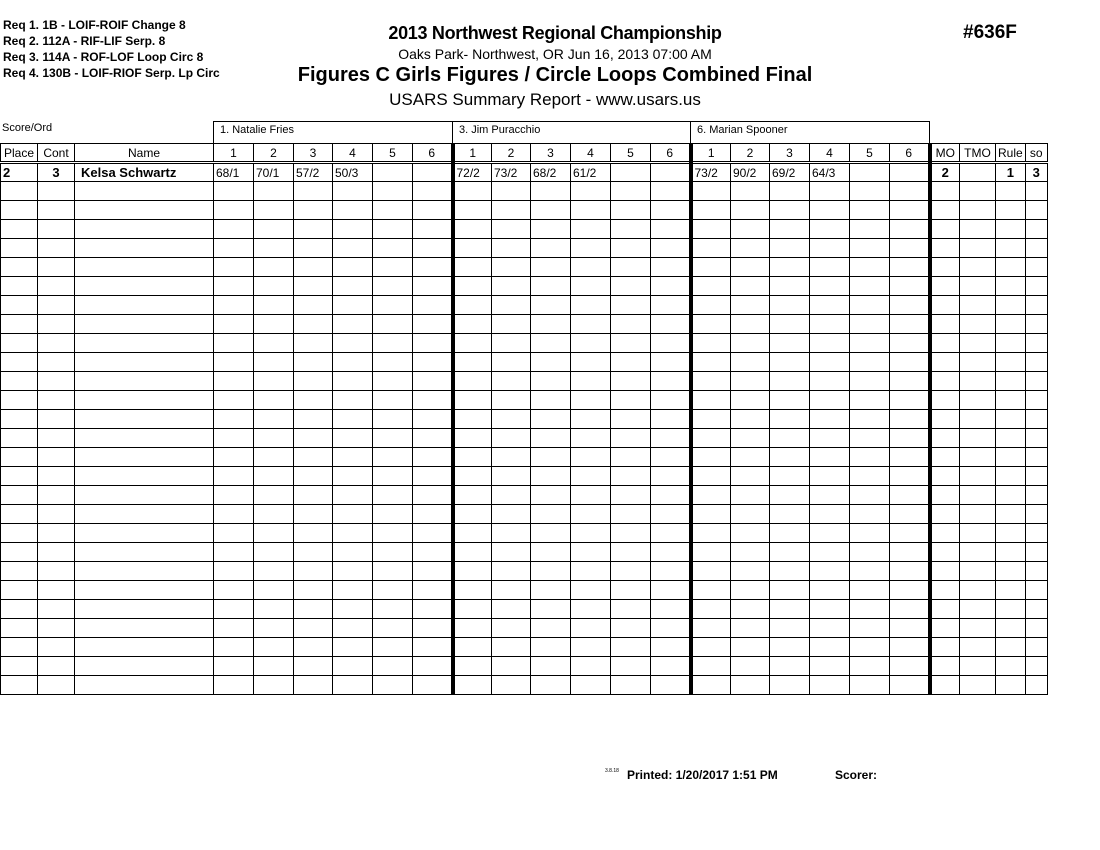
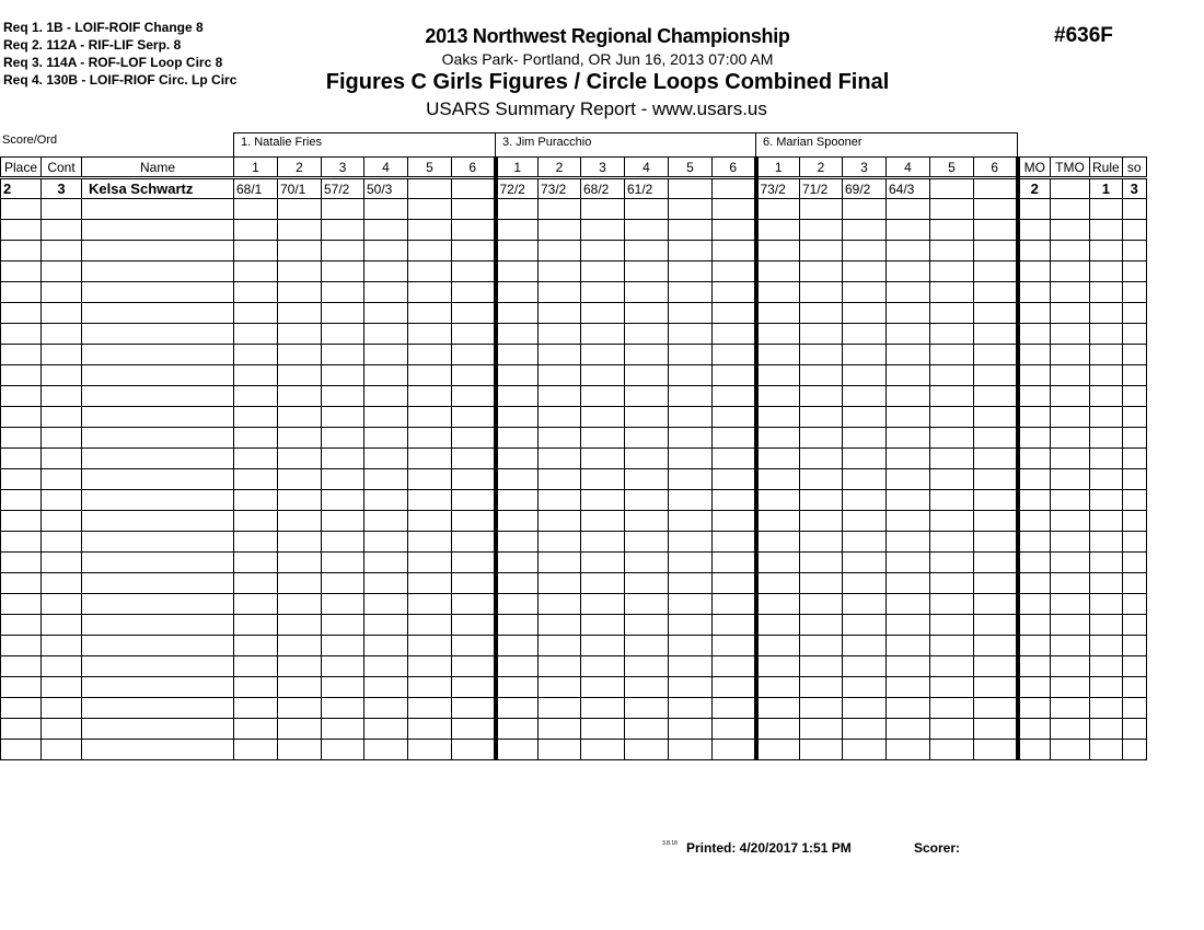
  Req 1. 1B - LOIF-ROIF Change 8
  Req 2. 112A - RIF-LIF Serp. 8
  Req 3. 114A - ROF-LOF Loop Circ 8
- Req 4. 130B - LOIF-RIOF Serp. Lp Circ
+ Req 4. 130B - LOIF-RIOF Circ. Lp Circ
  2013 Northwest Regional Championship
- Oaks Park- Northwest, OR Jun 16, 2013 07:00 AM
+ Oaks Park- Portland, OR Jun 16, 2013 07:00 AM
  Figures C Girls Figures / Circle Loops Combined Final
  USARS Summary Report - www.usars.us
  #636F
  Score/Ord
  1. Natalie Fries
  3. Jim Puracchio
  6. Marian Spooner
  Place	Cont	Name	1	2	3	4	5	6	1	2	3	4	5	6	1	2	3	4	5	6	MO	TMO	Rule	so
- 2	3	Kelsa Schwartz	68/1	70/1	57/2	50/3			72/2	73/2	68/2	61/2			73/2	90/2	69/2	64/3			2		1	3
+ 2	3	Kelsa Schwartz	68/1	70/1	57/2	50/3			72/2	73/2	68/2	61/2			73/2	71/2	69/2	64/3			2		1	3
- Printed: 1/20/2017 1:51 PM
+ Printed: 4/20/2017 1:51 PM
  Scorer:
